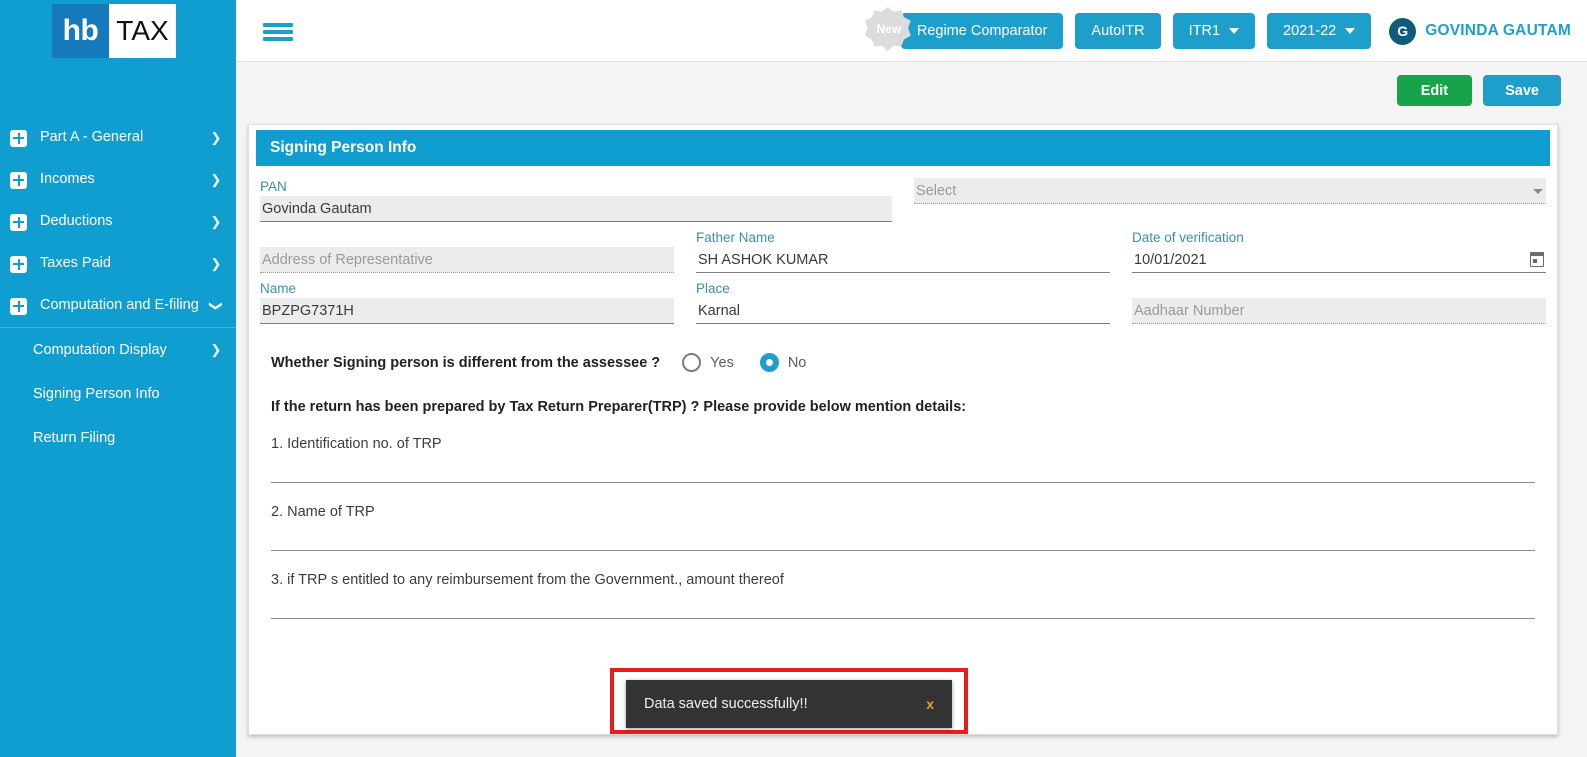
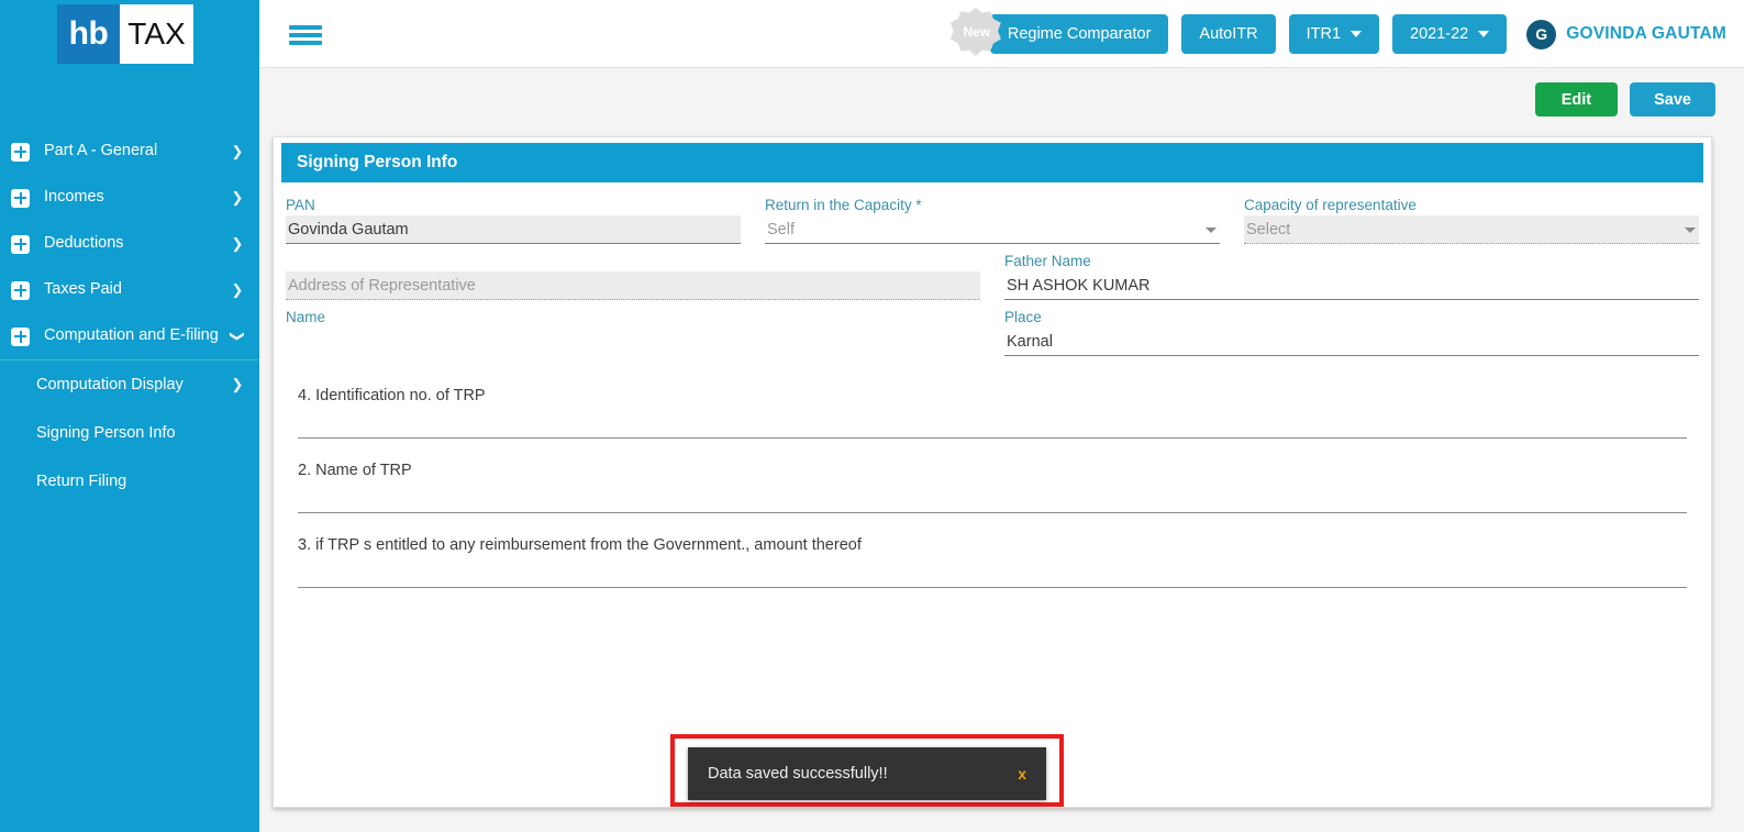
  hb
  TAX
  Part A - General
  ❯
  Incomes
  ❯
  Deductions
  ❯
  Taxes Paid
  ❯
  Computation and E-filing
  Computation Display
  ❯
  Signing Person Info
  Return Filing
  New
  Regime Comparator
  AutoITR
  ITR1
  2021-22
  G
  GOVINDA GAUTAM
  Edit
  Save
  Signing Person Info
  PAN
  Govinda Gautam
+ Return in the Capacity *
+ Self
+ Capacity of representative
  Select
  Address of Representative
  Father Name
  SH ASHOK KUMAR
- Date of verification
- 10/01/2021
  Name
- BPZPG7371H
  Place
  Karnal
- Aadhaar Number
- Whether Signing person is different from the assessee ?
- Yes
- No
- If the return has been prepared by Tax Return Preparer(TRP) ? Please provide below mention details:
- 1. Identification no. of TRP
+ 4. Identification no. of TRP
  2. Name of TRP
  3. if TRP s entitled to any reimbursement from the Government., amount thereof
  Data saved successfully!!
  x
